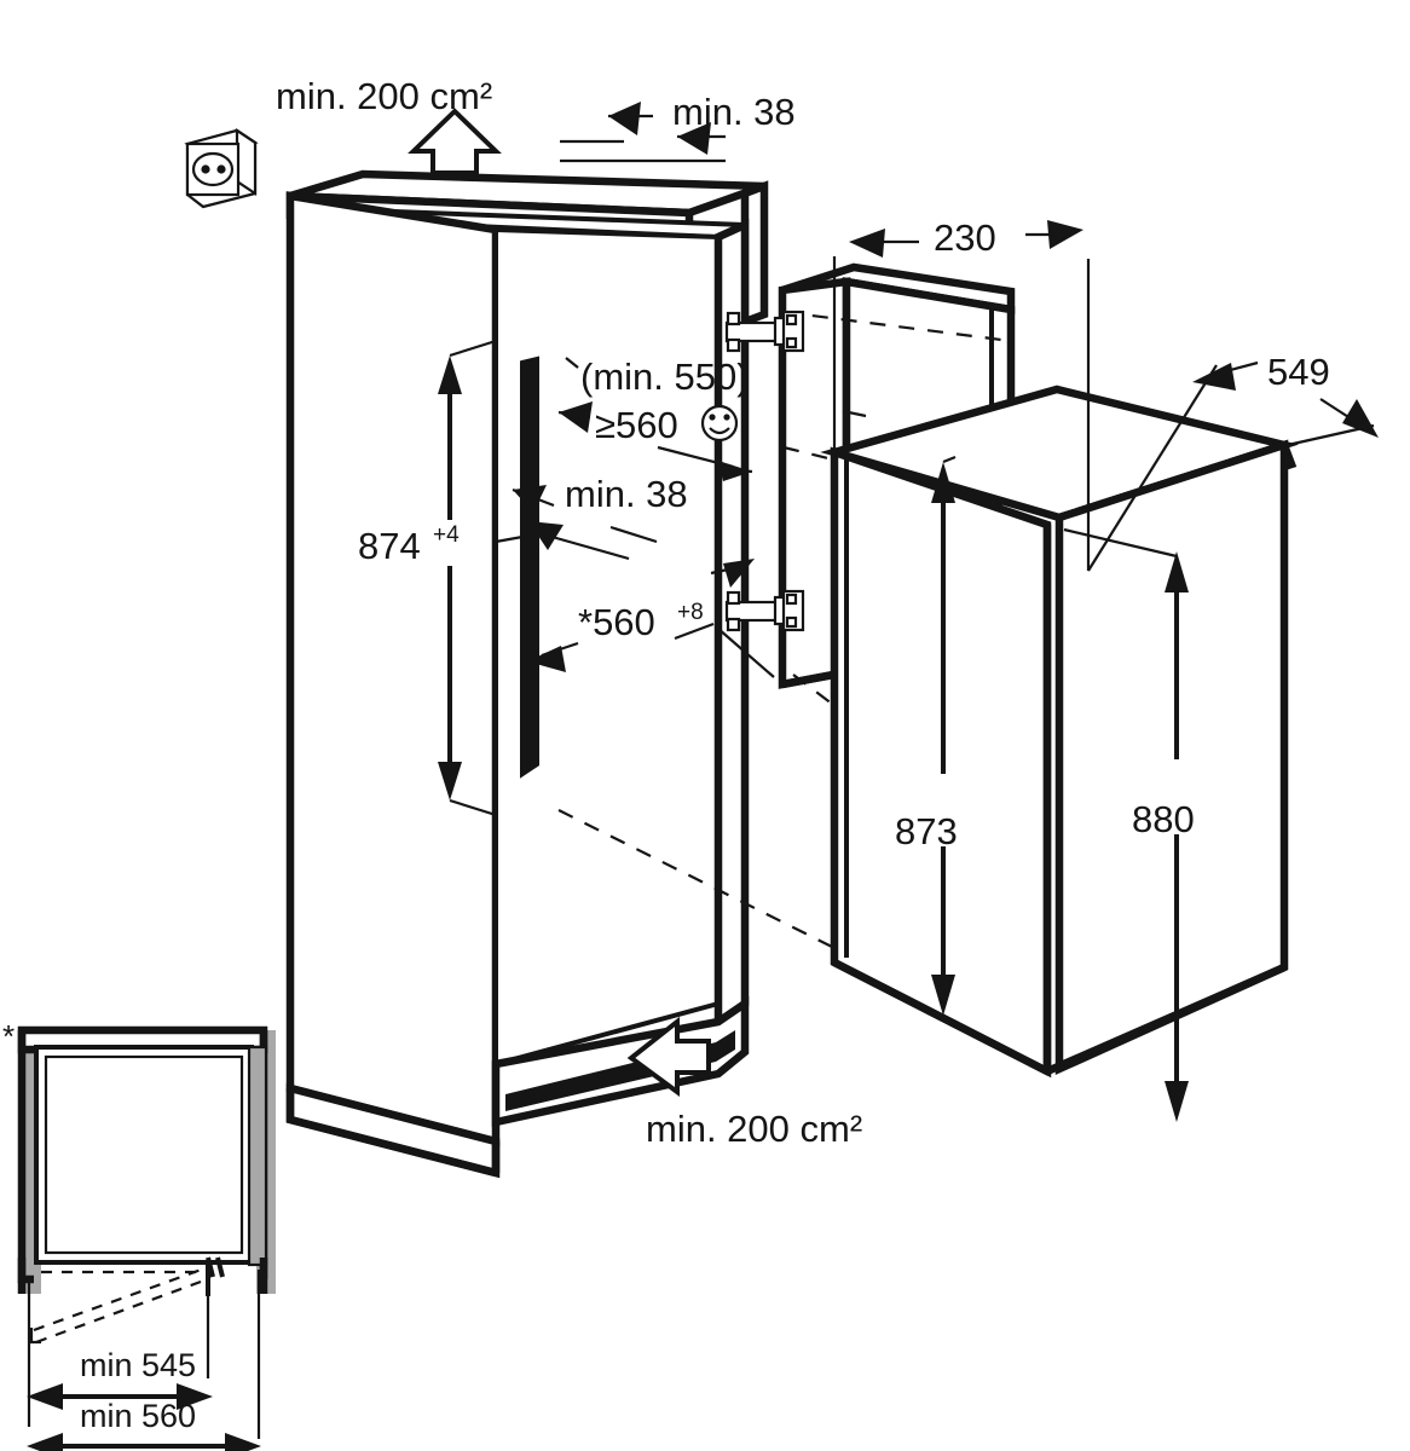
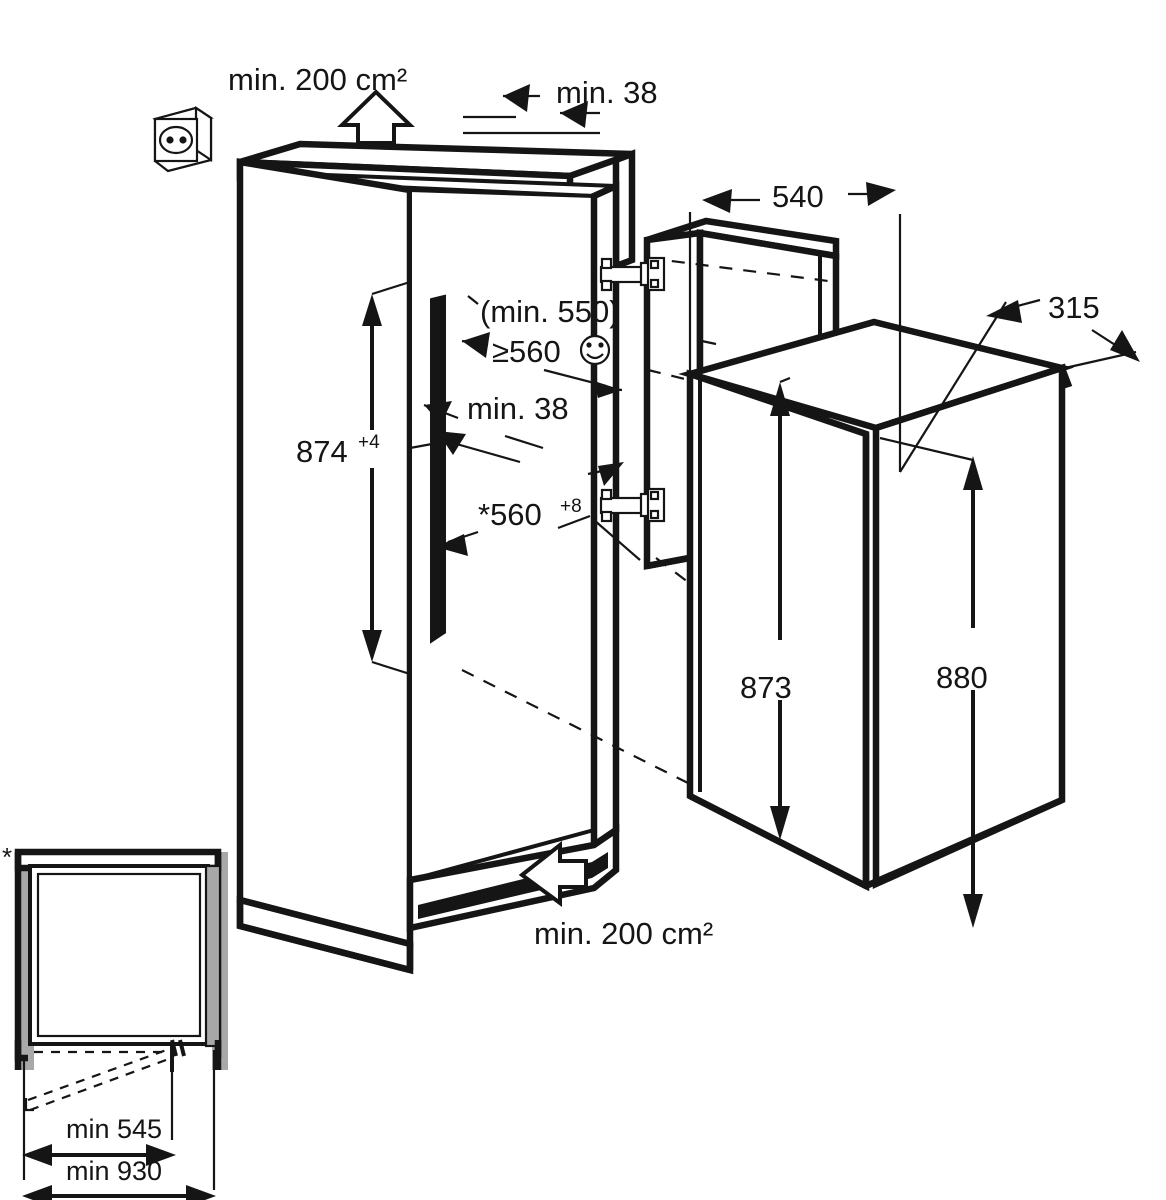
  min. 200 cm²
  min. 38
  (min. 550)
  ≥560
  min. 38
  *560
  +8
  874
  +4
  min. 200 cm²
- 230
+ 540
- 549
+ 315
  873
  880
  *
  min 545
- min 560
+ min 930
